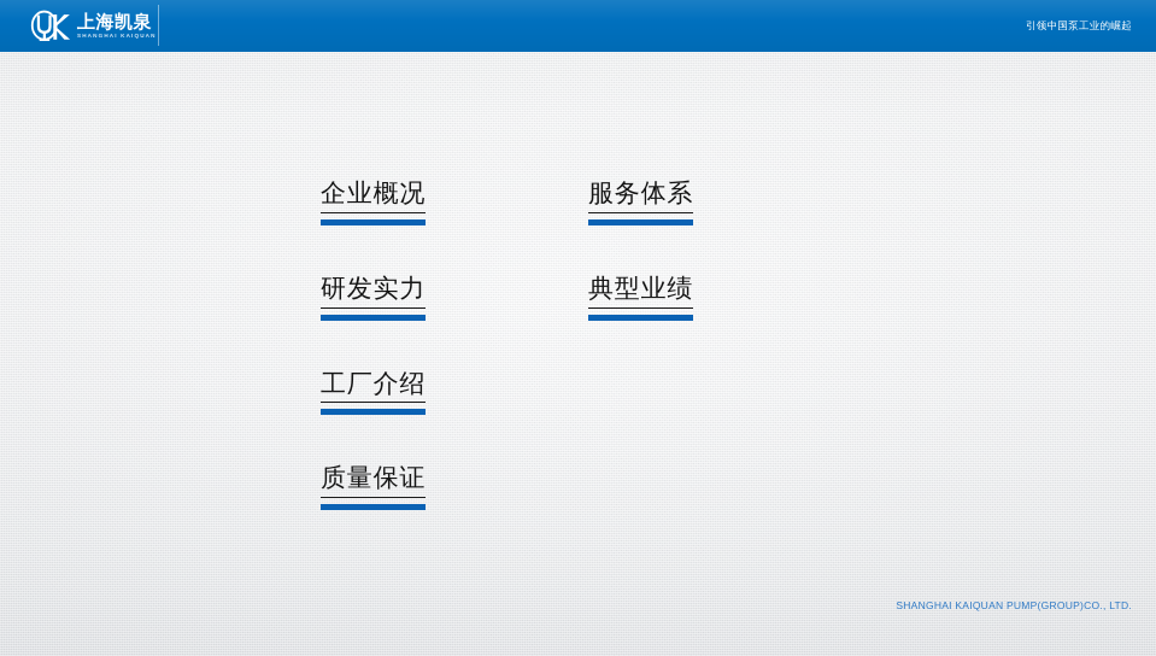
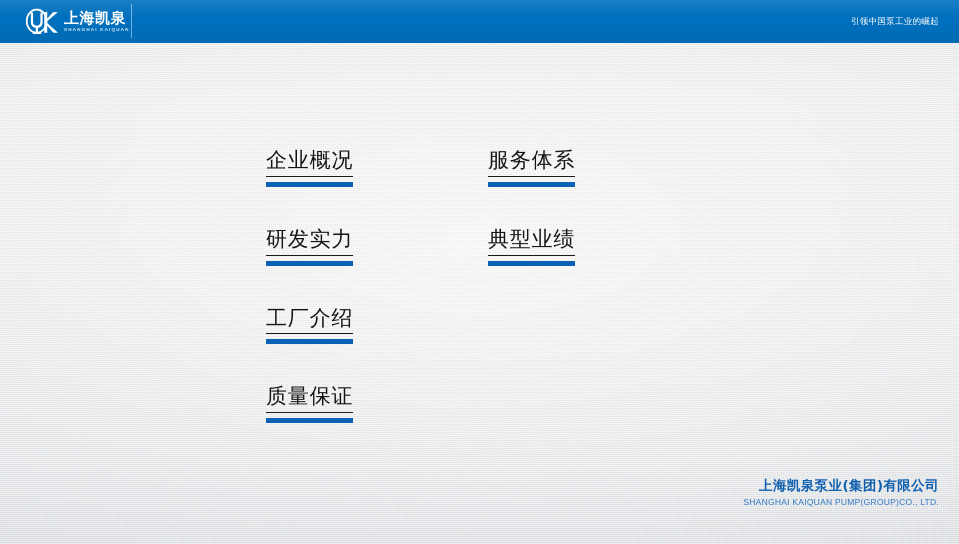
  上海凯泉
  引领中国泵工业的崛起
  企业概况
  研发实力
  工厂介绍
  质量保证
  服务体系
  典型业绩
+ 上海凯泉泵业(集团)有限公司
  SHANGHAI KAIQUAN PUMP(GROUP)CO., LTD.
